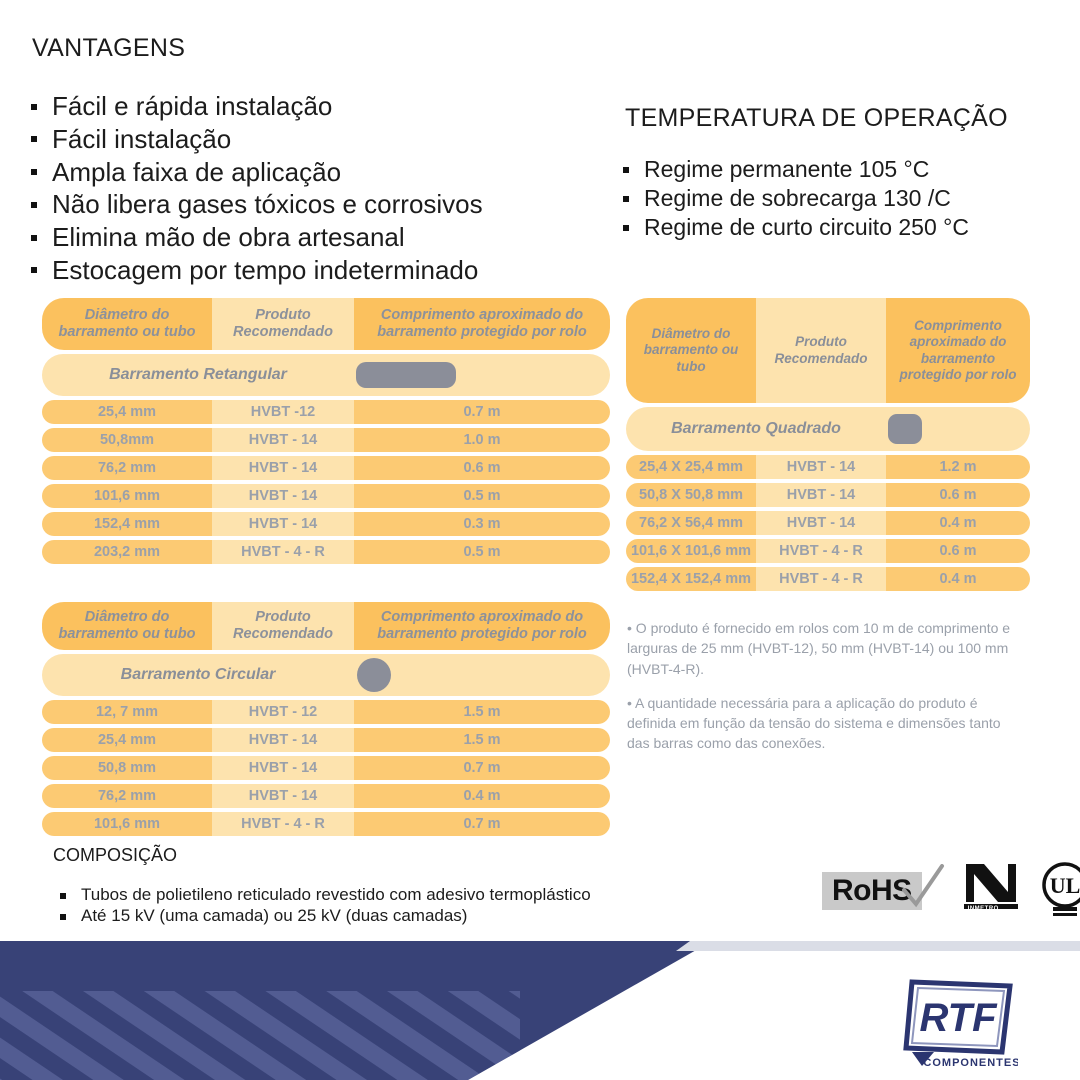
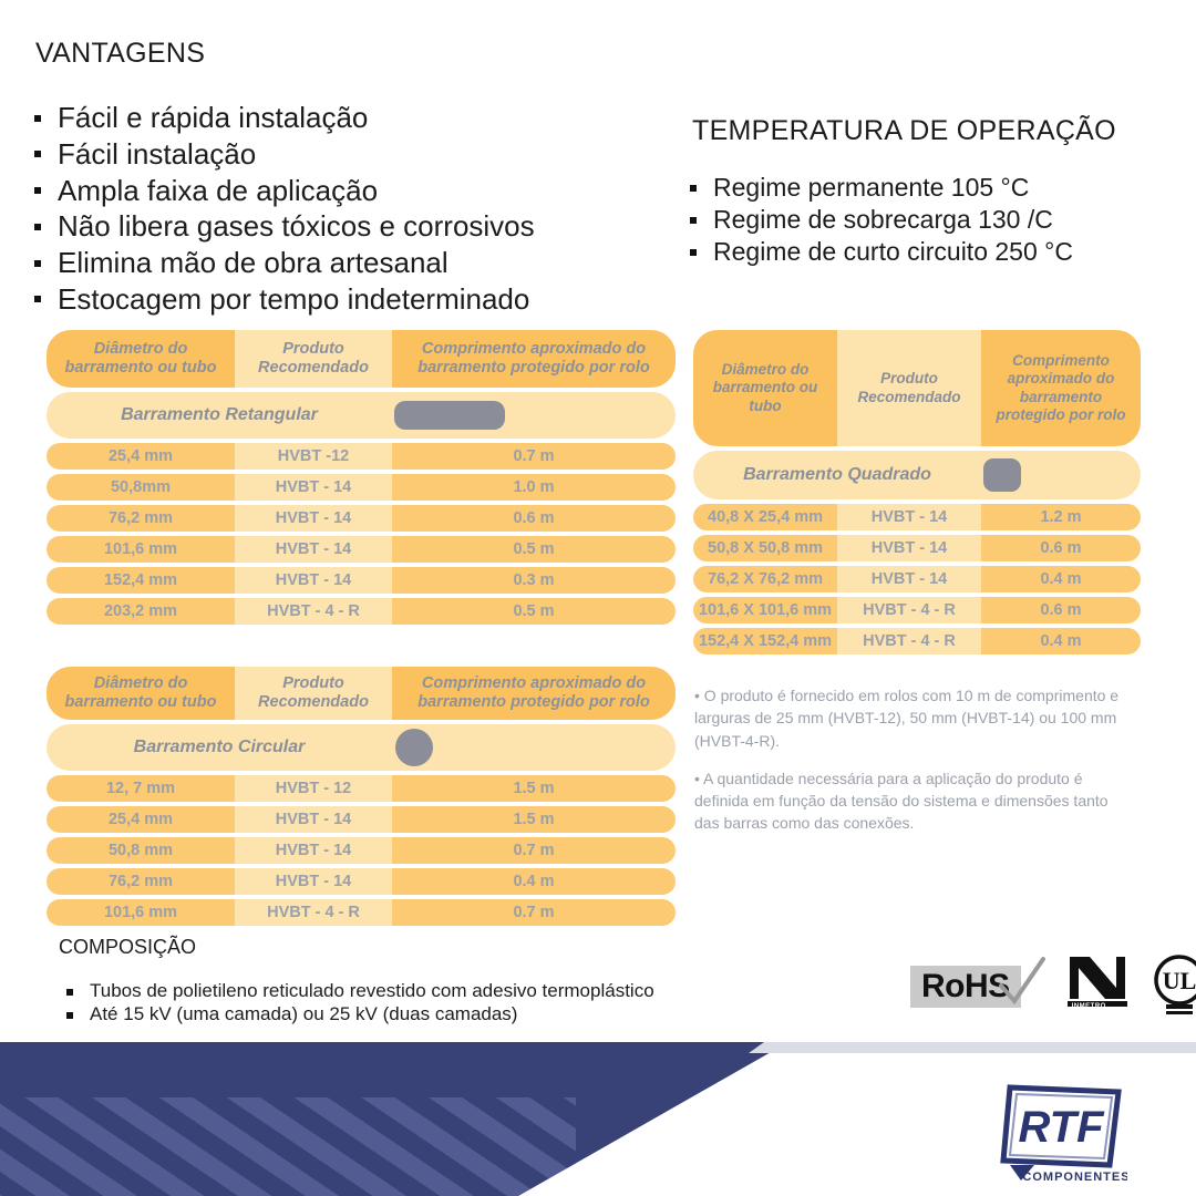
  VANTAGENS
  Fácil e rápida instalação
  Fácil instalação
  Ampla faixa de aplicação
  Não libera gases tóxicos e corrosivos
  Elimina mão de obra artesanal
  Estocagem por tempo indeterminado
  TEMPERATURA DE OPERAÇÃO
  Regime permanente 105 °C
  Regime de sobrecarga 130 /C
  Regime de curto circuito 250 °C
  Diâmetro do barramento ou tubo
  Produto Recomendado
  Comprimento aproximado do barramento protegido por rolo
  Barramento Retangular
  25,4 mm
  HVBT -12
  0.7 m
  50,8mm
  HVBT - 14
  1.0 m
  76,2 mm
  HVBT - 14
  0.6 m
  101,6 mm
  HVBT - 14
  0.5 m
  152,4 mm
  HVBT - 14
  0.3 m
  203,2 mm
  HVBT - 4 - R
  0.5 m
  Diâmetro do barramento ou tubo
  Produto Recomendado
  Comprimento aproximado do barramento protegido por rolo
  Barramento Circular
  12, 7 mm
  HVBT - 12
  1.5 m
  25,4 mm
  HVBT - 14
  1.5 m
  50,8 mm
  HVBT - 14
  0.7 m
  76,2 mm
  HVBT - 14
  0.4 m
  101,6 mm
  HVBT - 4 - R
  0.7 m
  Diâmetro do barramento ou tubo
  Produto Recomendado
  Comprimento aproximado do barramento protegido por rolo
  Barramento Quadrado
- 25,4 X 25,4 mm
+ 40,8 X 25,4 mm
  HVBT - 14
  1.2 m
  50,8 X 50,8 mm
  HVBT - 14
  0.6 m
- 76,2 X 56,4 mm
+ 76,2 X 76,2 mm
  HVBT - 14
  0.4 m
  101,6 X 101,6 mm
  HVBT - 4 - R
  0.6 m
  152,4 X 152,4 mm
  HVBT - 4 - R
  0.4 m
  • O produto é fornecido em rolos com 10 m de comprimento e larguras de 25 mm (HVBT-12), 50 mm (HVBT-14) ou 100 mm (HVBT-4-R).
  • A quantidade necessária para a aplicação do produto é definida em função da tensão do sistema e dimensões tanto das barras como das conexões.
  COMPOSIÇÃO
  Tubos de polietileno reticulado revestido com adesivo termoplástico
  Até 15 kV (uma camada) ou 25 kV (duas camadas)
  RoHS
  UL
  RTF
  COMPONENTES
